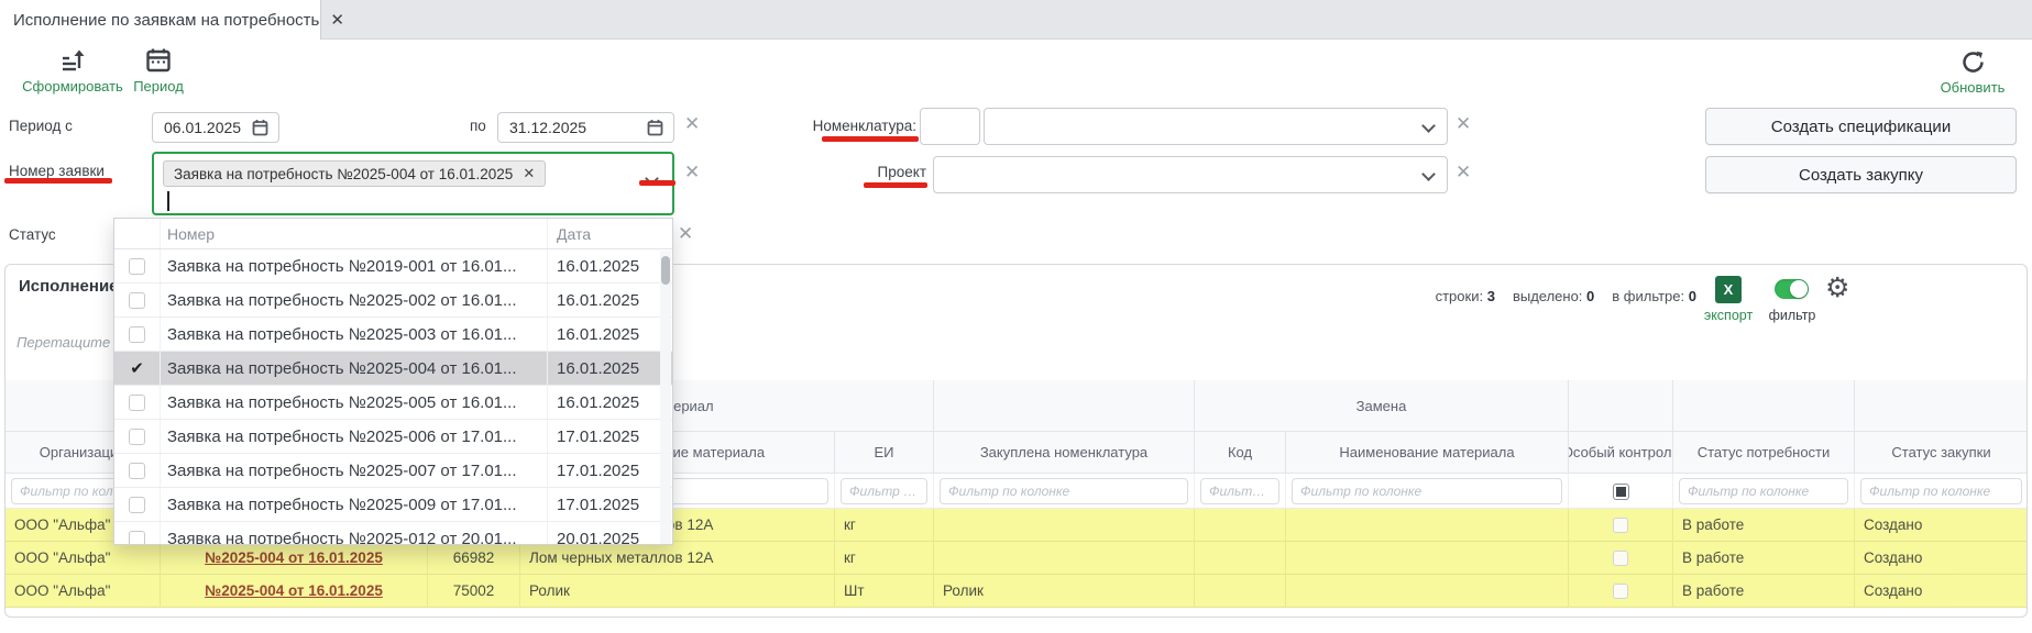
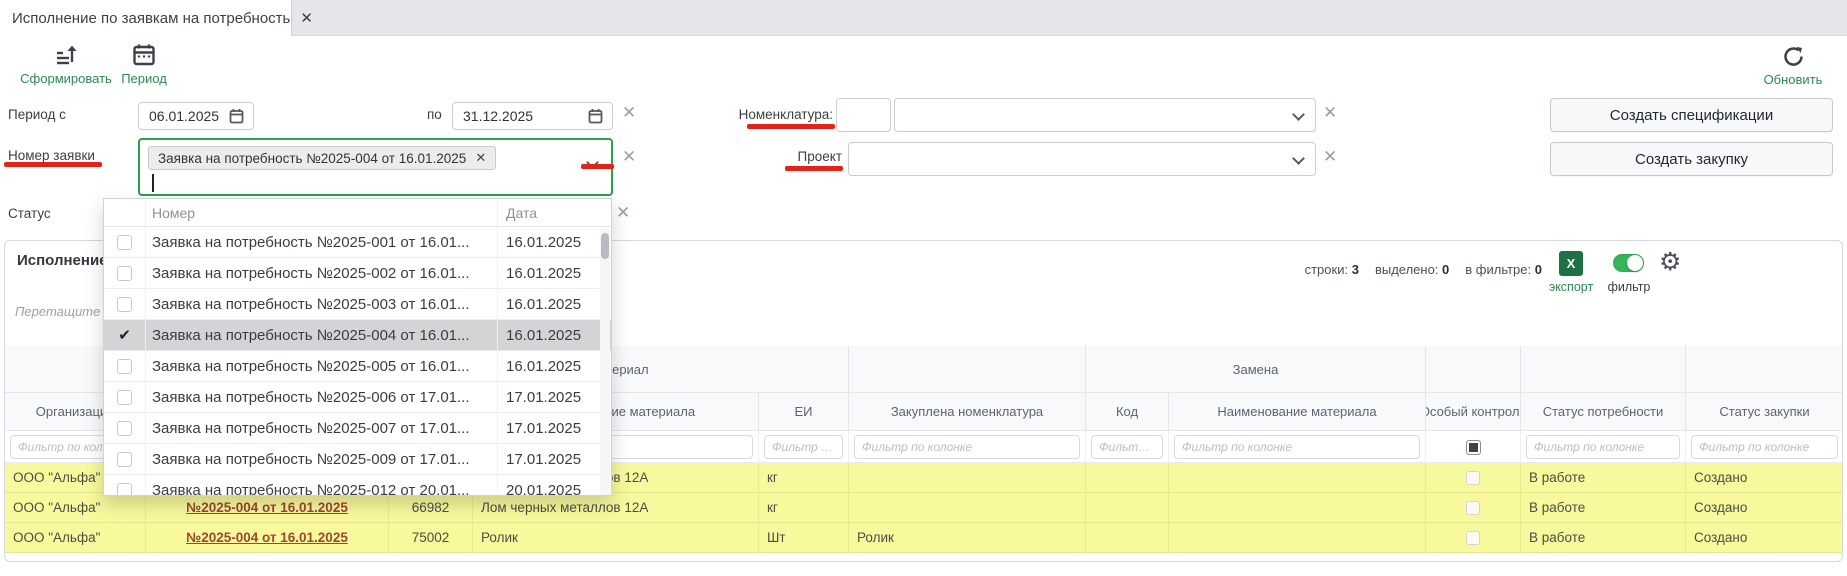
  Исполнение по заявкам на потребность
  ✕
  Сформировать
  Период
  Обновить
  Период с
  06.01.2025
  по
  31.12.2025
  ✕
  Номер заявки
  Заявка на потребность №2025-004 от 16.01.2025
  ✕
  ✕
  Статус
  ✕
  Номенклатура:
  ✕
  Создать спецификации
  Проект
  ✕
  Создать закупку
  строки: 3
  выделено: 0
  в фильтре: 0
  X
  экспорт
  фильтр
  ⚙
  Замена
  Организац
  ЕИ
  Закуплена номенклатура
  Код
  Наименование материала
  собый контрол
  Статус потребности
  Статус закупки
  Фильтр по кол
  Фильтр по колонке
  Фильтр по колонке
  Фильтр по колонке
  Фильтр по колонке
  ООО "Альфа"
  кг
  В работе
  Создано
  ООО "Альфа"
  №2025-004 от 16.01.2025
  66982
  Лом черных металлов 12А
  кг
  В работе
  Создано
  ООО "Альфа"
  №2025-004 от 16.01.2025
  75002
  Ролик
  Шт
  Ролик
  В работе
  Создано
  Номер
  Дата
- Заявка на потребность №2019-001 от 16.01...
+ Заявка на потребность №2025-001 от 16.01...
  16.01.2025
  Заявка на потребность №2025-002 от 16.01...
  16.01.2025
  Заявка на потребность №2025-003 от 16.01...
  16.01.2025
  ✔
  Заявка на потребность №2025-004 от 16.01...
  16.01.2025
  Заявка на потребность №2025-005 от 16.01...
  16.01.2025
  Заявка на потребность №2025-006 от 17.01...
  17.01.2025
  Заявка на потребность №2025-007 от 17.01...
  17.01.2025
  Заявка на потребность №2025-009 от 17.01...
  17.01.2025
  Заявка на потребность №2025-012 от 20.01...
  20.01.2025
